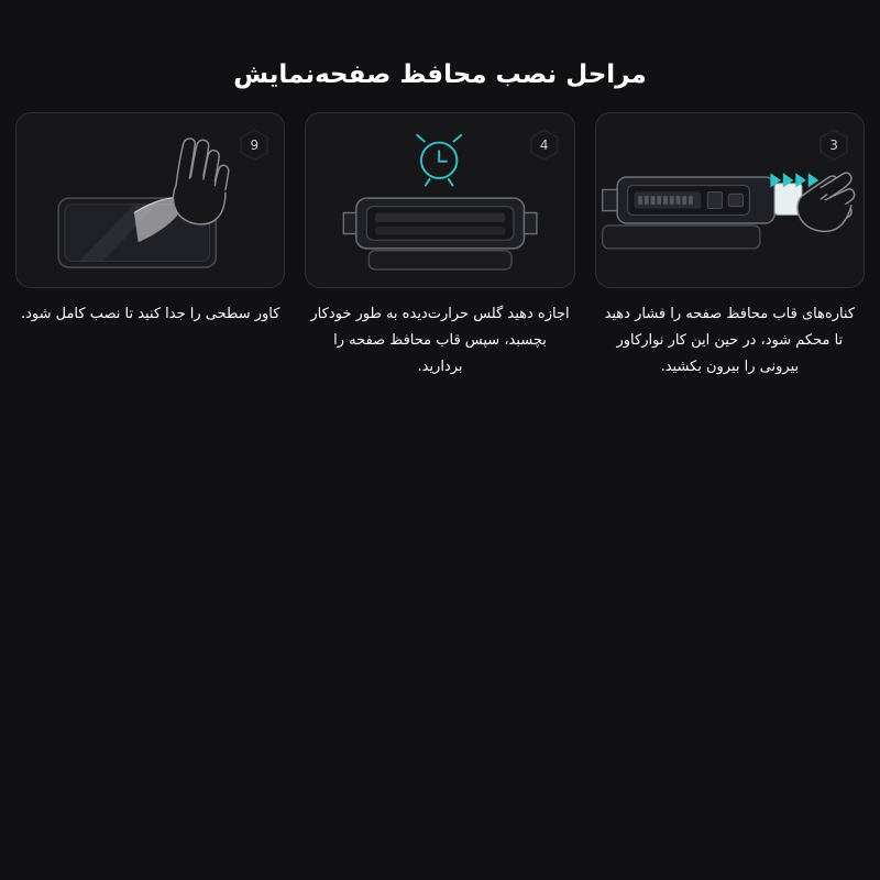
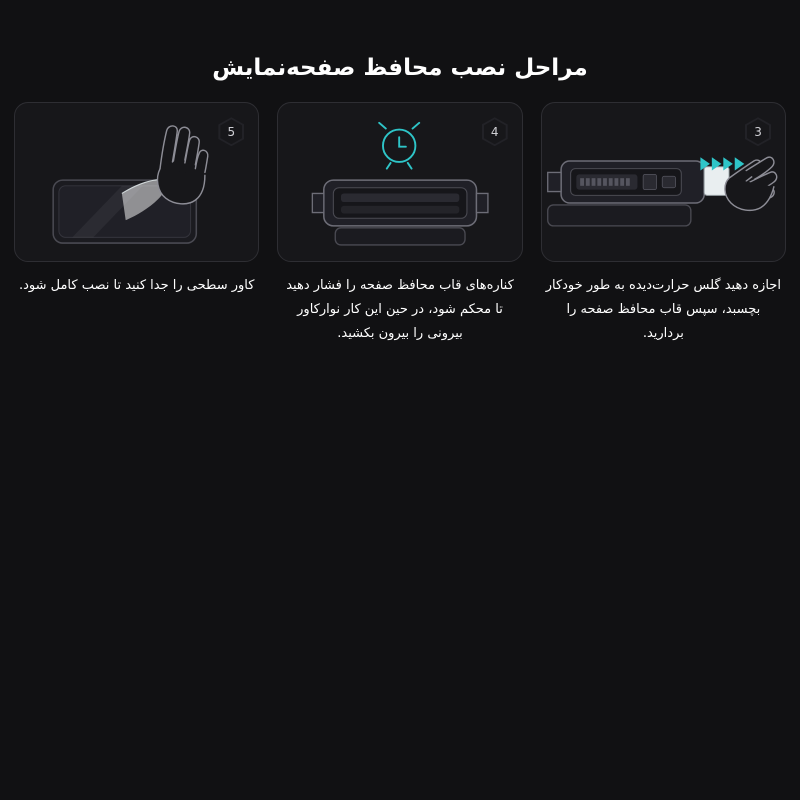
  مراحل نصب محافظ صفحه‌نمایش
  3
- کناره‌های قاب محافظ صفحه را فشار دهید تا محکم شود، در حین این کار نوارکاور بیرونی را بیرون بکشید.
+ اجازه دهید گلس حرارت‌دیده به طور خودکار بچسبد، سپس قاب محافظ صفحه را بردارید.
  4
- اجازه دهید گلس حرارت‌دیده به طور خودکار بچسبد، سپس قاب محافظ صفحه را بردارید.
+ کناره‌های قاب محافظ صفحه را فشار دهید تا محکم شود، در حین این کار نوارکاور بیرونی را بیرون بکشید.
- 9
+ 5
  کاور سطحی را جدا کنید تا نصب کامل شود.
